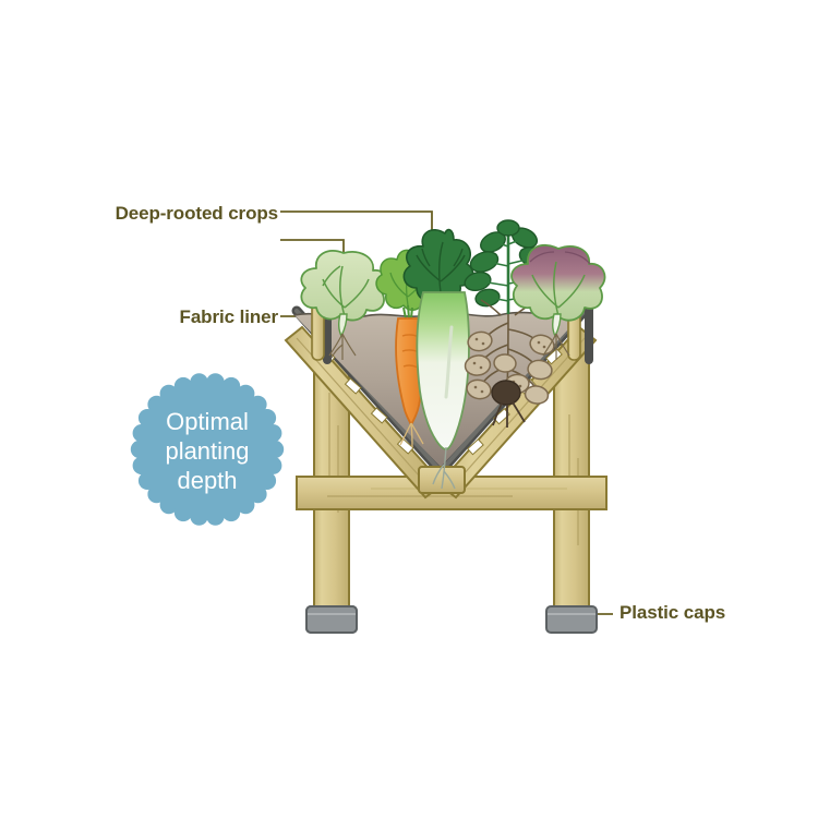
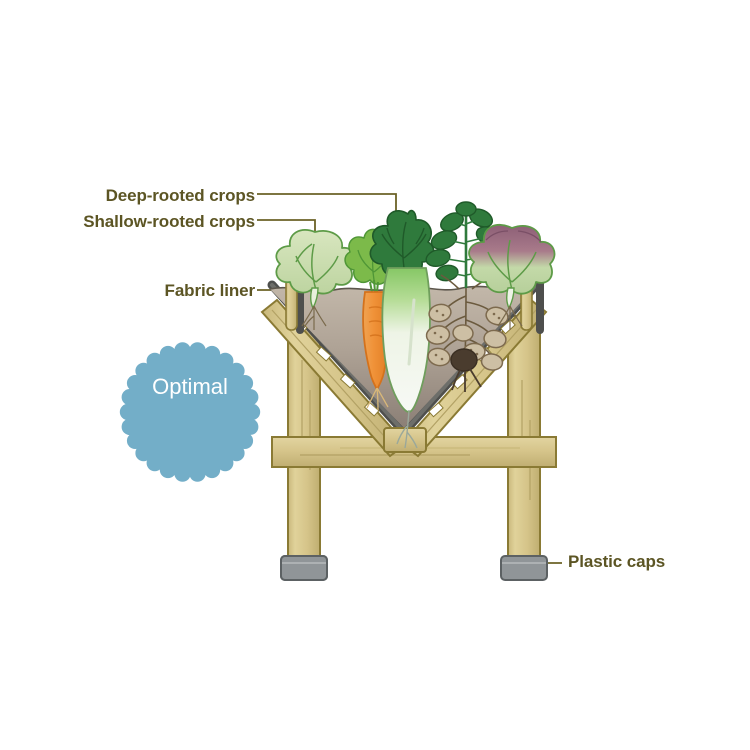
  Deep-rooted crops
+ Shallow-rooted crops
  Fabric liner
  Plastic caps
  Optimal
- planting
- depth
